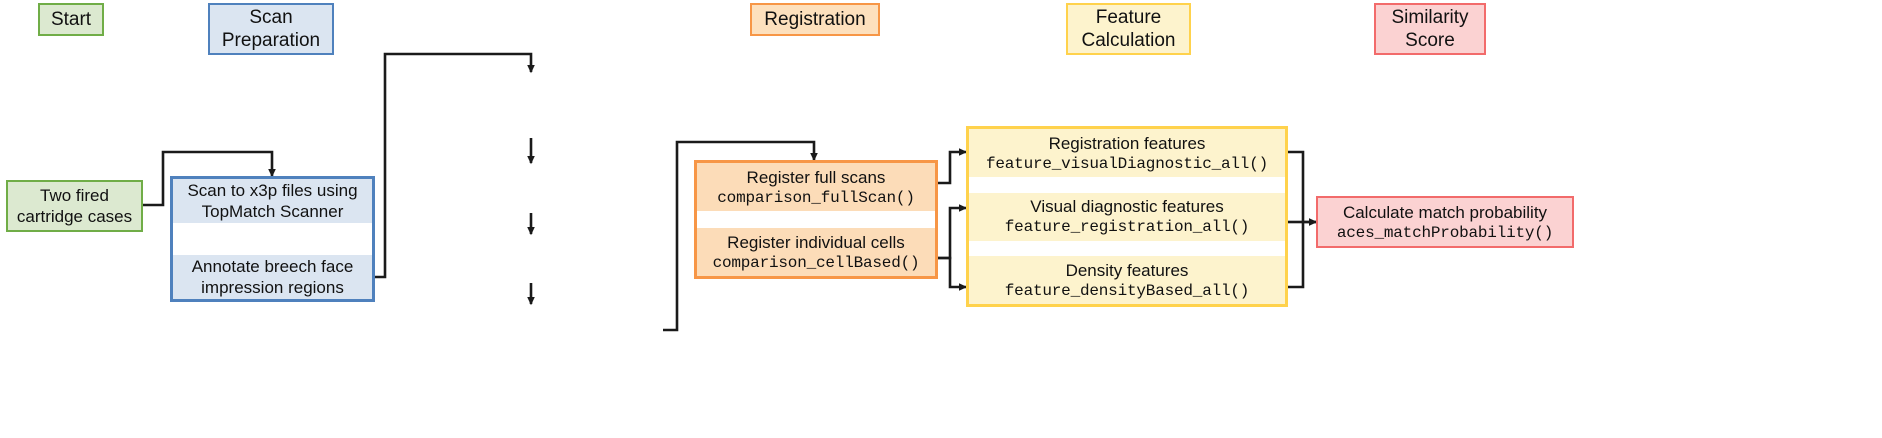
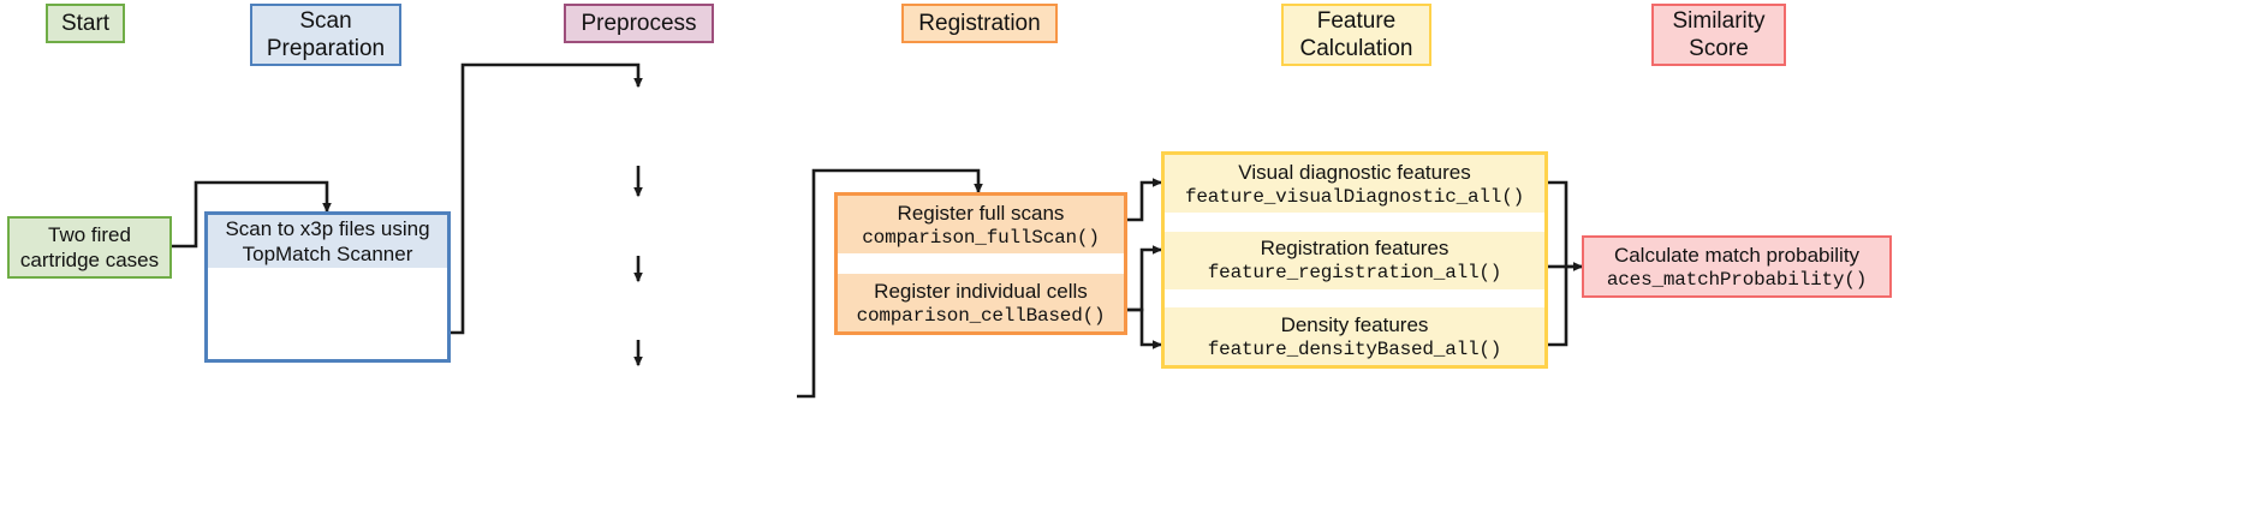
  Start
  Scan
  Preparation
+ Preprocess
  Registration
  Feature
  Calculation
  Similarity
  Score
  Two fired
  cartridge cases
  Scan to x3p files using
  TopMatch Scanner
- Annotate breech face
- impression regions
  Register full scans
  comparison_fullScan()
  Register individual cells
  comparison_cellBased()
- Registration features
+ Visual diagnostic features
  feature_visualDiagnostic_all()
- Visual diagnostic features
+ Registration features
  feature_registration_all()
  Density features
  feature_densityBased_all()
  Calculate match probability
  aces_matchProbability()
